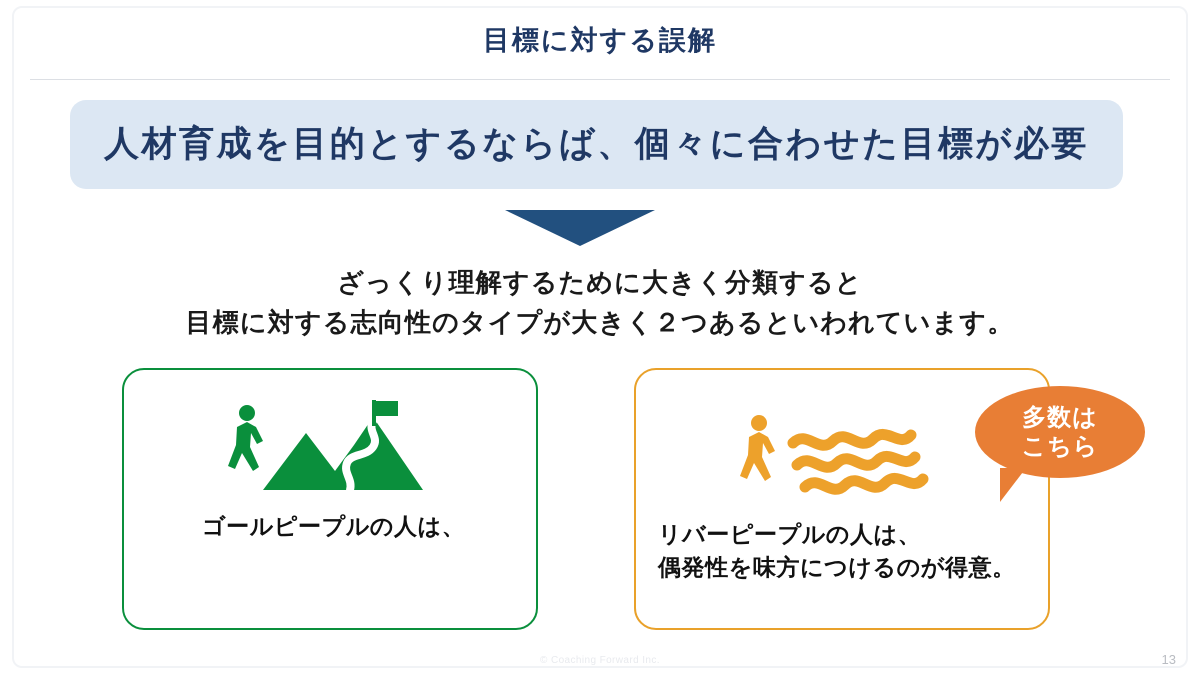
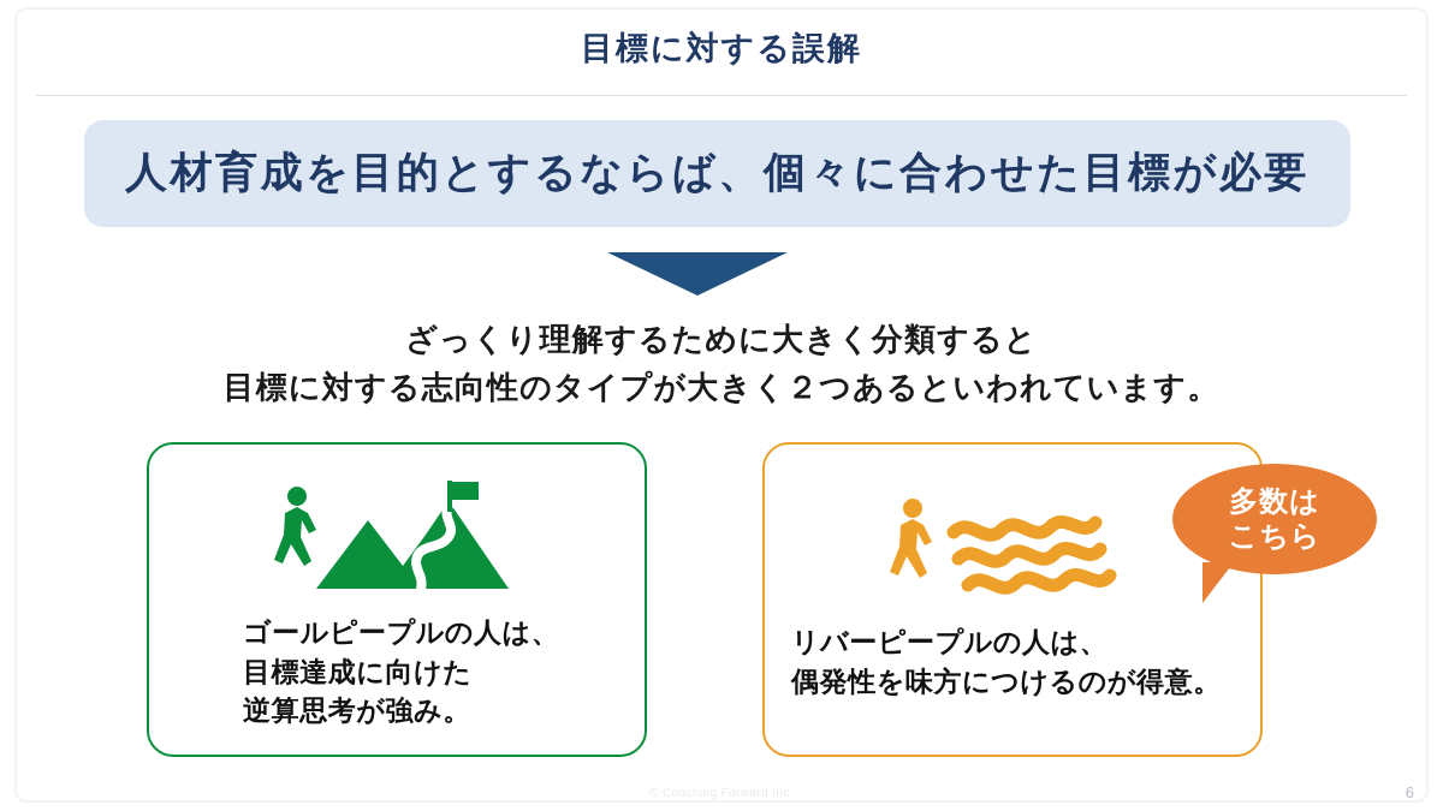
  目標に対する誤解
  人材育成を目的とするならば、個々に合わせた目標が必要
  ざっくり理解するために大きく分類すると
  目標に対する志向性のタイプが大きく２つあるといわれています。
  ゴールピープルの人は、
+ 目標達成に向けた
+ 逆算思考が強み。
  リバーピープルの人は、
  偶発性を味方につけるのが得意。
  多数は
  こちら
- 13
+ 6
